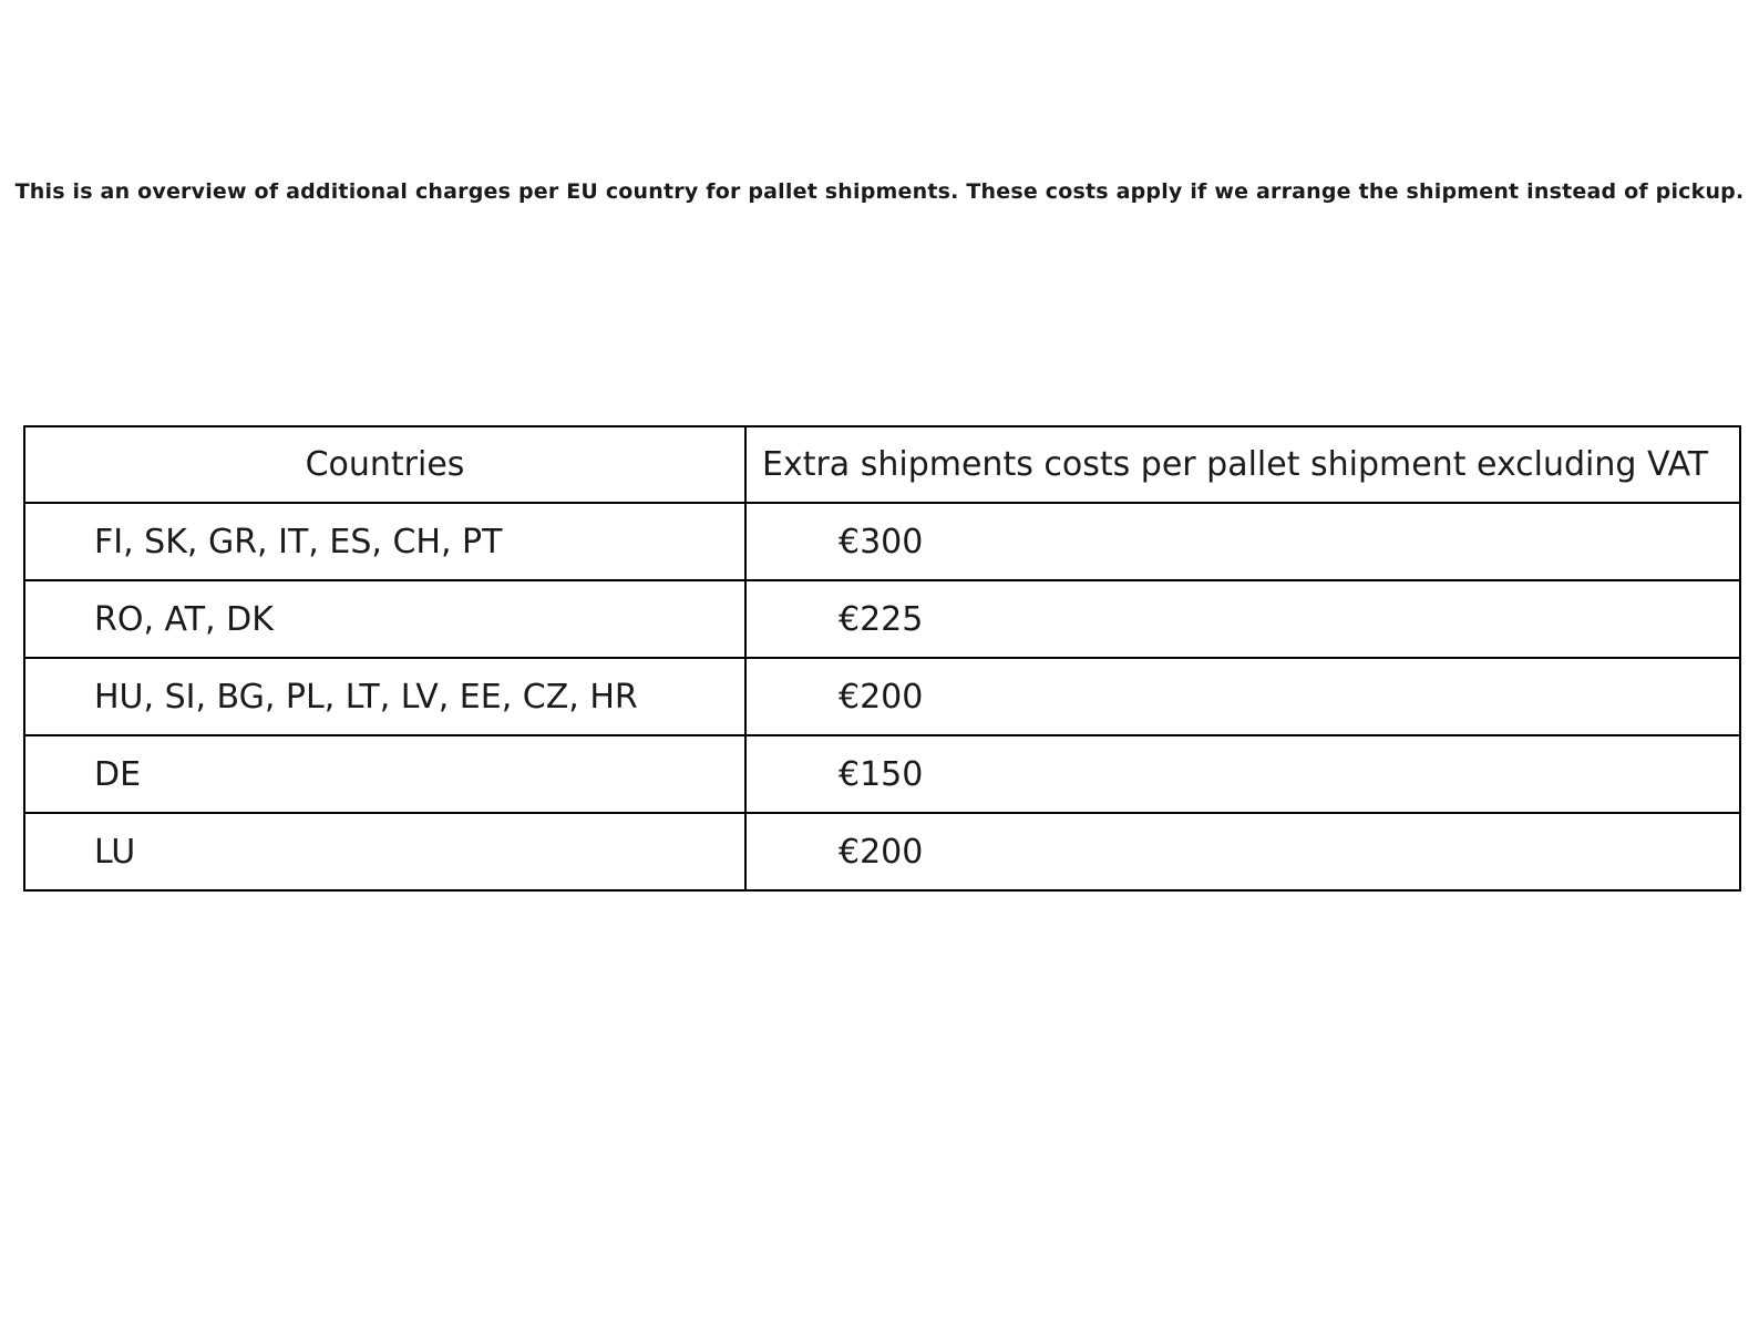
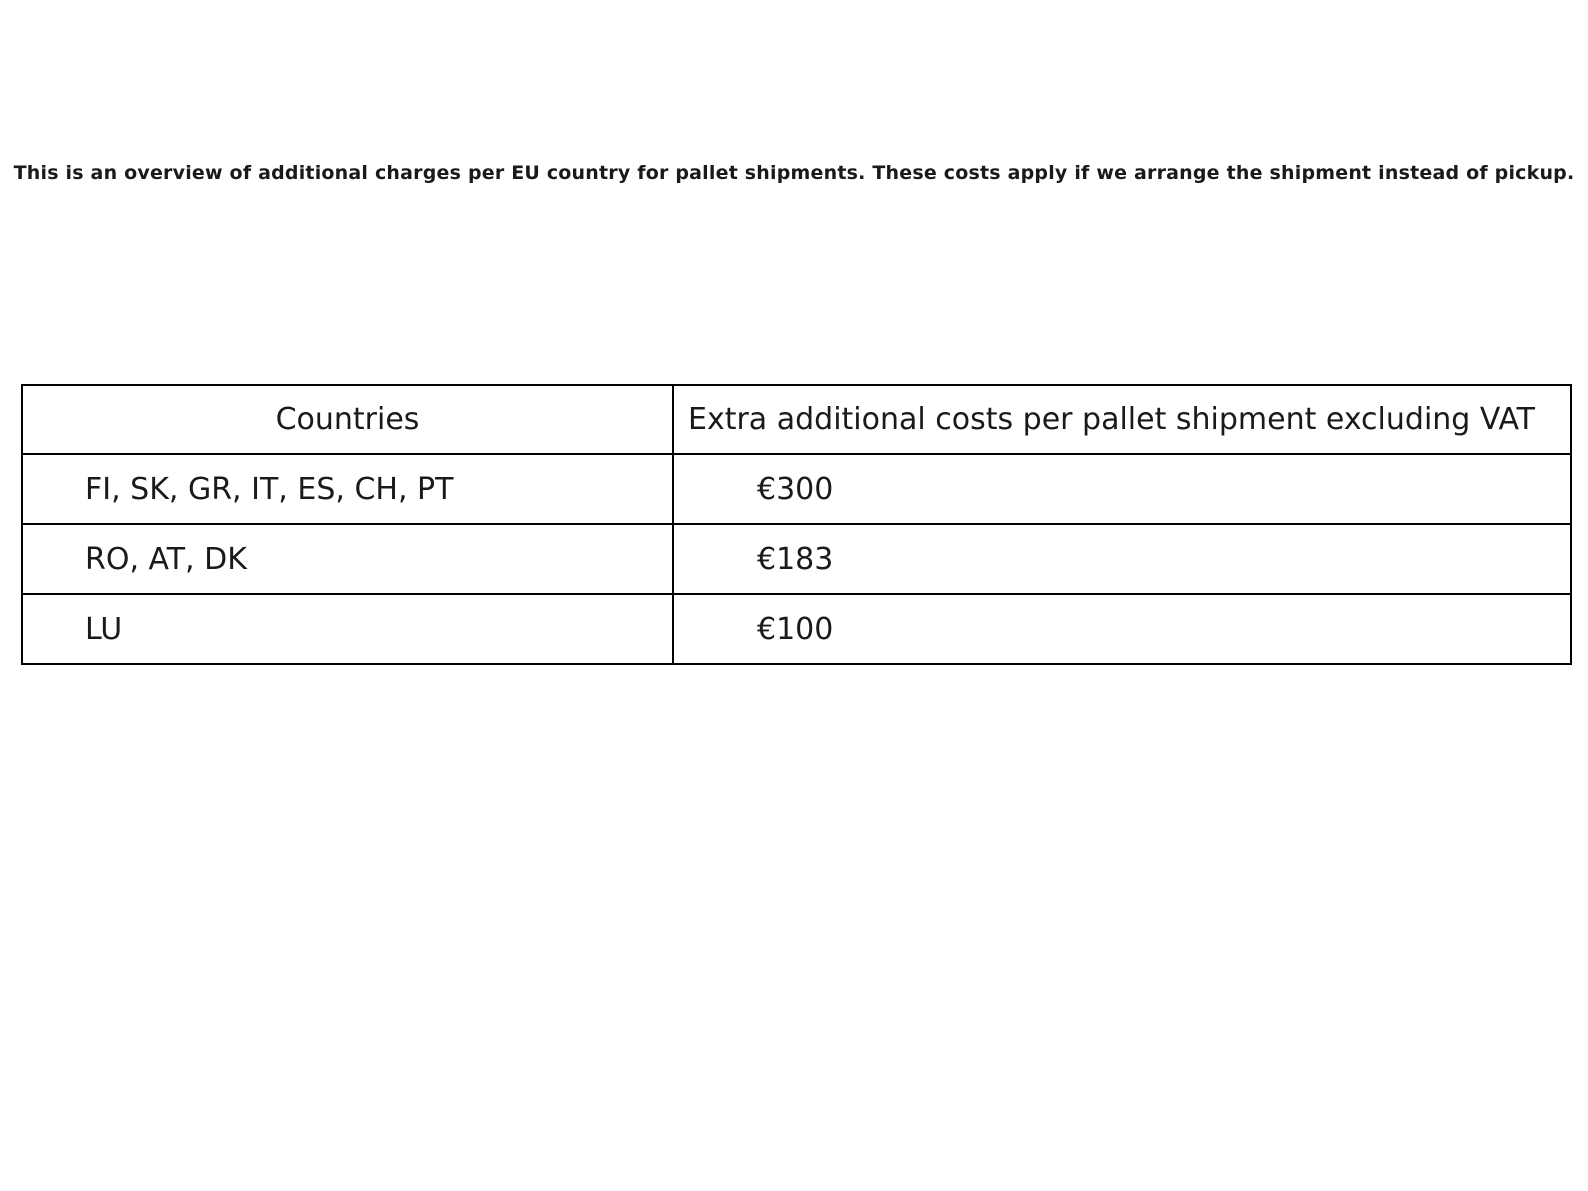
  This is an overview of additional charges per EU country for pallet shipments. These costs apply if we arrange the shipment instead of pickup.
- Countries	Extra shipments costs per pallet shipment excluding VAT
+ Countries	Extra additional costs per pallet shipment excluding VAT
  FI, SK, GR, IT, ES, CH, PT	€300
- RO, AT, DK	€225
+ RO, AT, DK	€183
- HU, SI, BG, PL, LT, LV, EE, CZ, HR	€200
- DE	€150
- LU	€200
+ LU	€100
